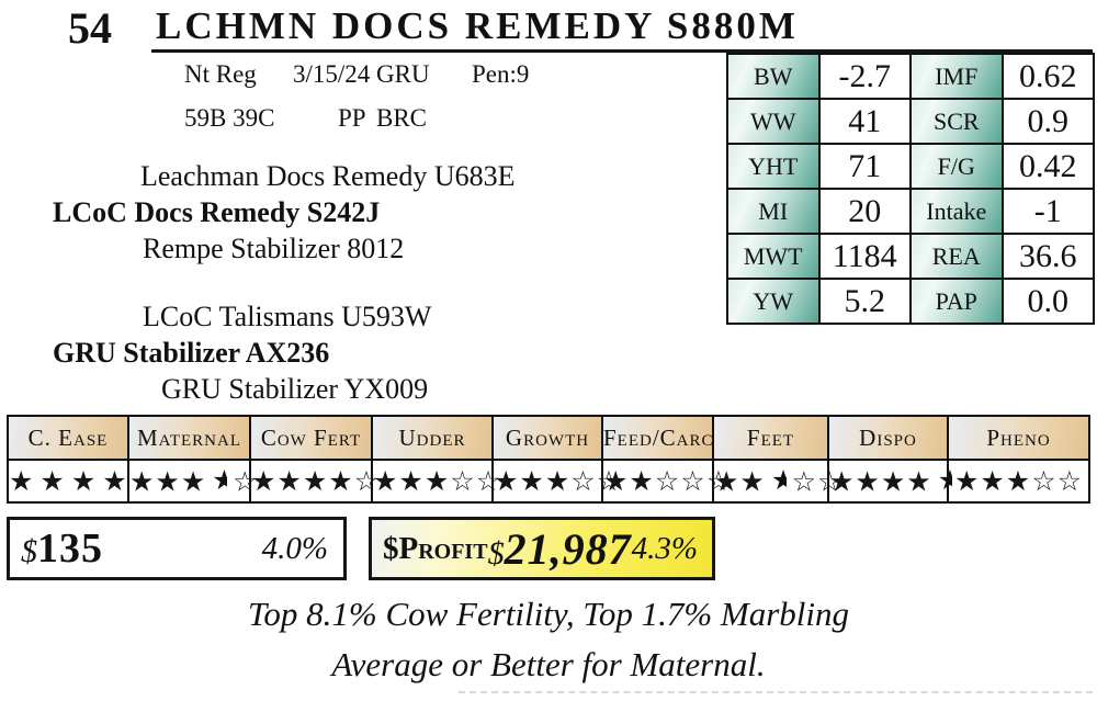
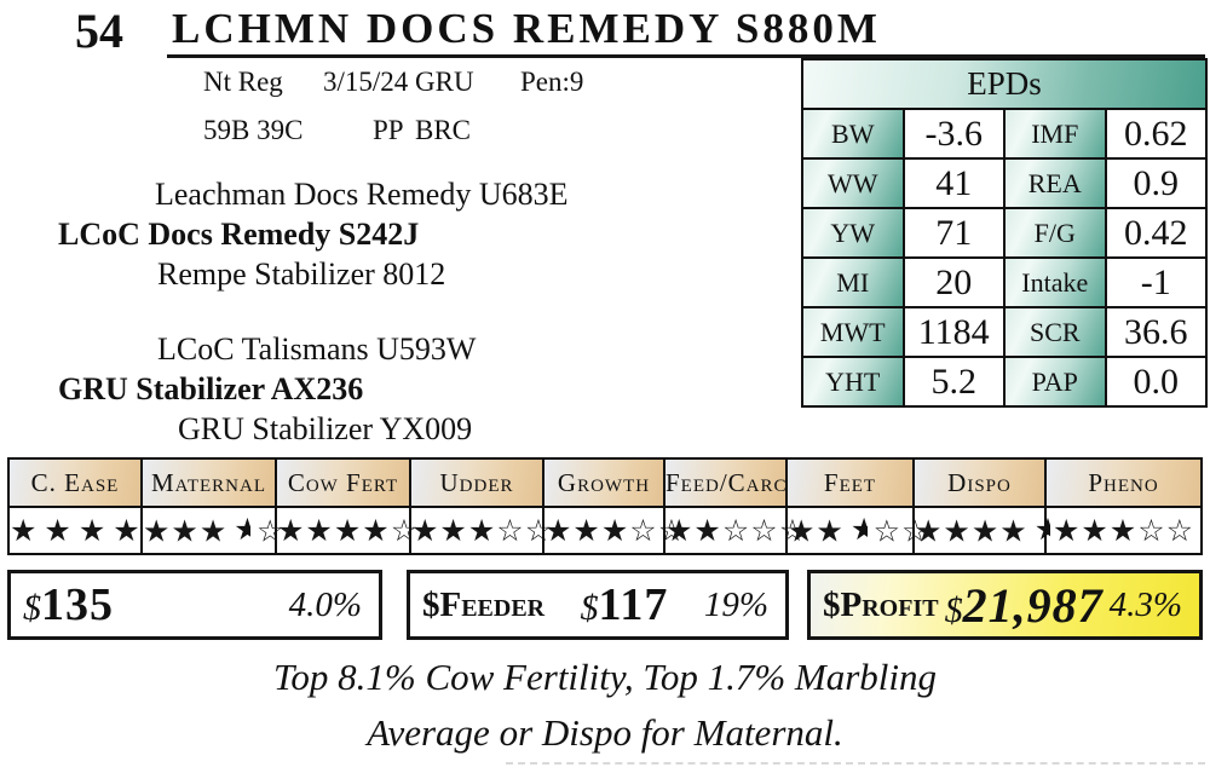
  54
  LCHMN DOCS REMEDY S880M
  Nt Reg
  3/15/24
  GRU
  Pen:9
  59B 39C
  PP
  BRC
  Leachman Docs Remedy U683E
  LCoC Docs Remedy S242J
  Rempe Stabilizer 8012
  LCoC Talismans U593W
  GRU Stabilizer AX236
  GRU Stabilizer YX009
+ EPDs
- BW	-2.7	IMF	0.62
+ BW	-3.6	IMF	0.62
- WW	41	SCR	0.9
+ WW	41	REA	0.9
- YHT	71	F/G	0.42
+ YW	71	F/G	0.42
  MI	20	Intake	-1
- MWT	1184	REA	36.6
+ MWT	1184	SCR	36.6
- YW	5.2	PAP	0.0
+ YHT	5.2	PAP	0.0
  C. Ease	Maternal	Cow Fert	Udder	Growth	Feed/Carc	Feet	Dispo	Pheno
  ★★★★	★★★ ★☆	★★★★☆	★★★☆☆	★★★☆	★★☆☆	★★ ★☆	★★★★ ★	★★★☆☆
  $135
  4.0%
+ $Feeder
+ $117
+ 19%
  $Profit
  $21,987
  4.3%
  Top 8.1% Cow Fertility, Top 1.7% Marbling
- Average or Better for Maternal.
+ Average or Dispo for Maternal.
